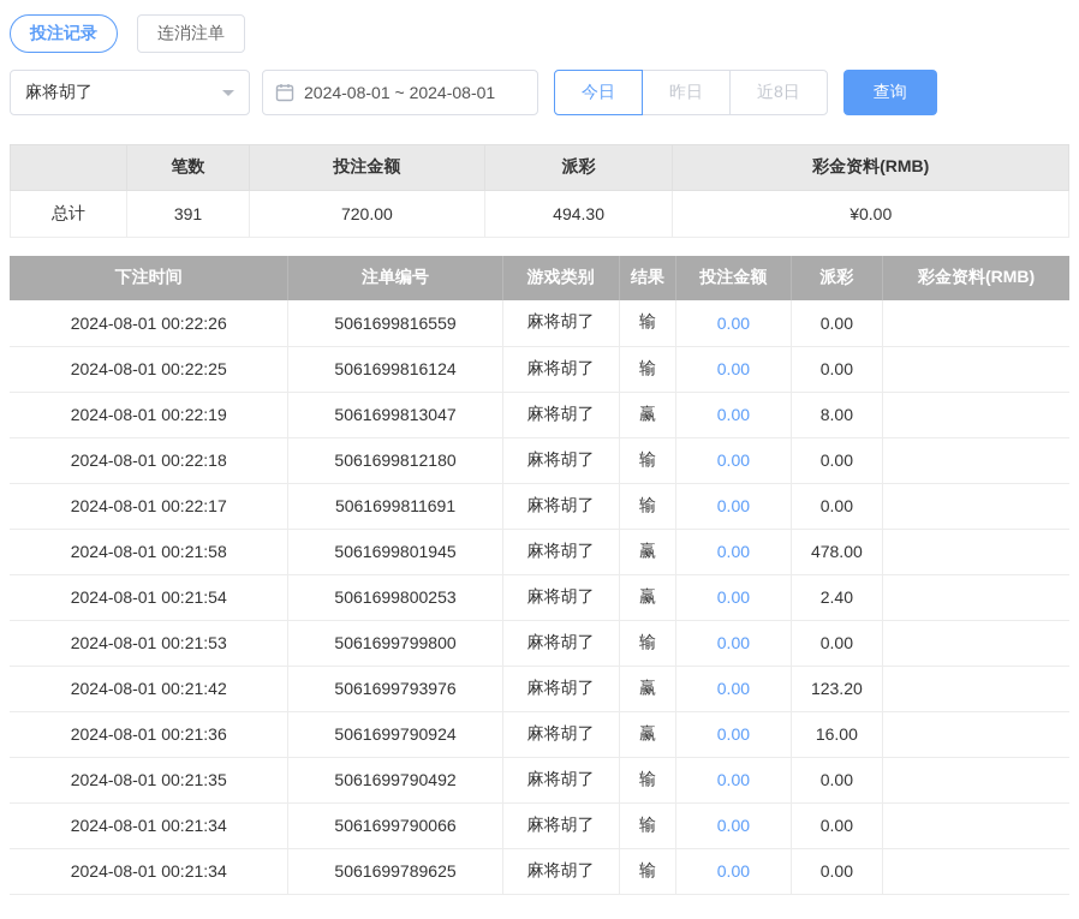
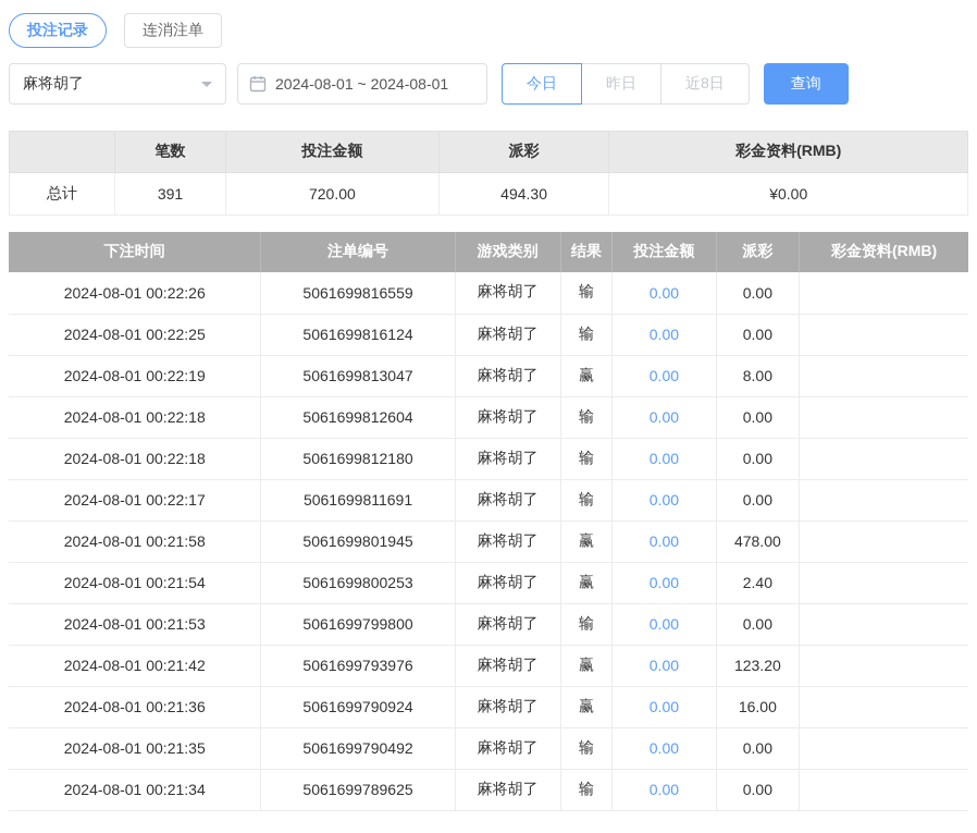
  投注记录
  连消注单
  麻将胡了
  2024-08-01 ~ 2024-08-01
  今日
  昨日
  近8日
  查询
  	笔数	投注金额	派彩	彩金资料(RMB)
  总计	391	720.00	494.30	¥0.00
  下注时间	注单编号	游戏类别	结果	投注金额	派彩	彩金资料(RMB)
  2024-08-01 00:22:26	5061699816559	麻将胡了	输	0.00	0.00
  2024-08-01 00:22:25	5061699816124	麻将胡了	输	0.00	0.00
  2024-08-01 00:22:19	5061699813047	麻将胡了	赢	0.00	8.00
+ 2024-08-01 00:22:18	5061699812604	麻将胡了	输	0.00	0.00
  2024-08-01 00:22:18	5061699812180	麻将胡了	输	0.00	0.00
  2024-08-01 00:22:17	5061699811691	麻将胡了	输	0.00	0.00
  2024-08-01 00:21:58	5061699801945	麻将胡了	赢	0.00	478.00
  2024-08-01 00:21:54	5061699800253	麻将胡了	赢	0.00	2.40
  2024-08-01 00:21:53	5061699799800	麻将胡了	输	0.00	0.00
  2024-08-01 00:21:42	5061699793976	麻将胡了	赢	0.00	123.20
  2024-08-01 00:21:36	5061699790924	麻将胡了	赢	0.00	16.00
  2024-08-01 00:21:35	5061699790492	麻将胡了	输	0.00	0.00
- 2024-08-01 00:21:34	5061699790066	麻将胡了	输	0.00	0.00
  2024-08-01 00:21:34	5061699789625	麻将胡了	输	0.00	0.00
